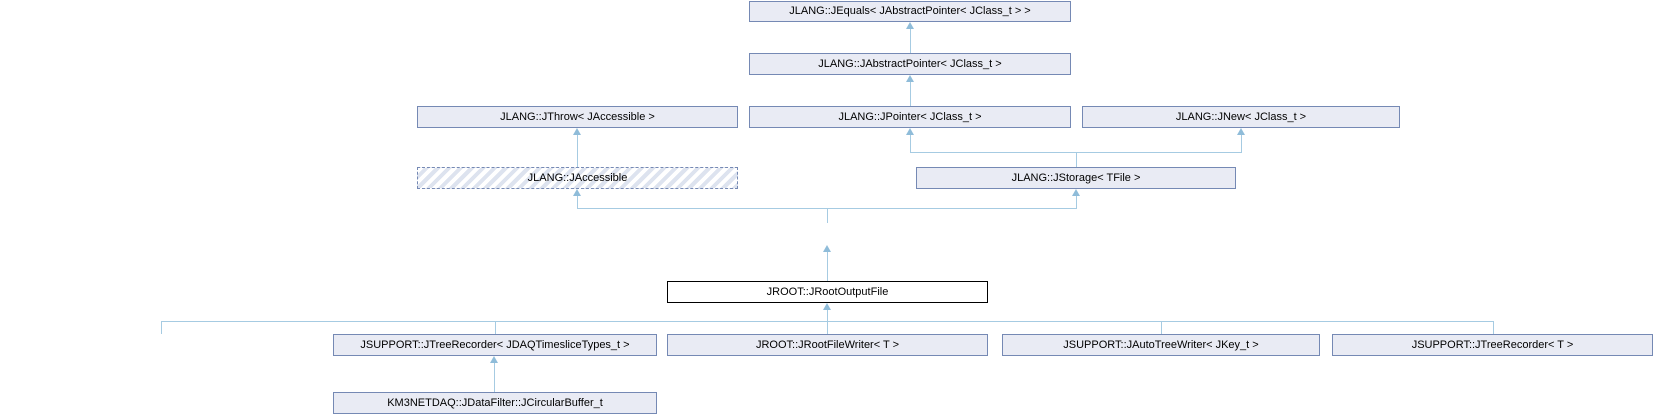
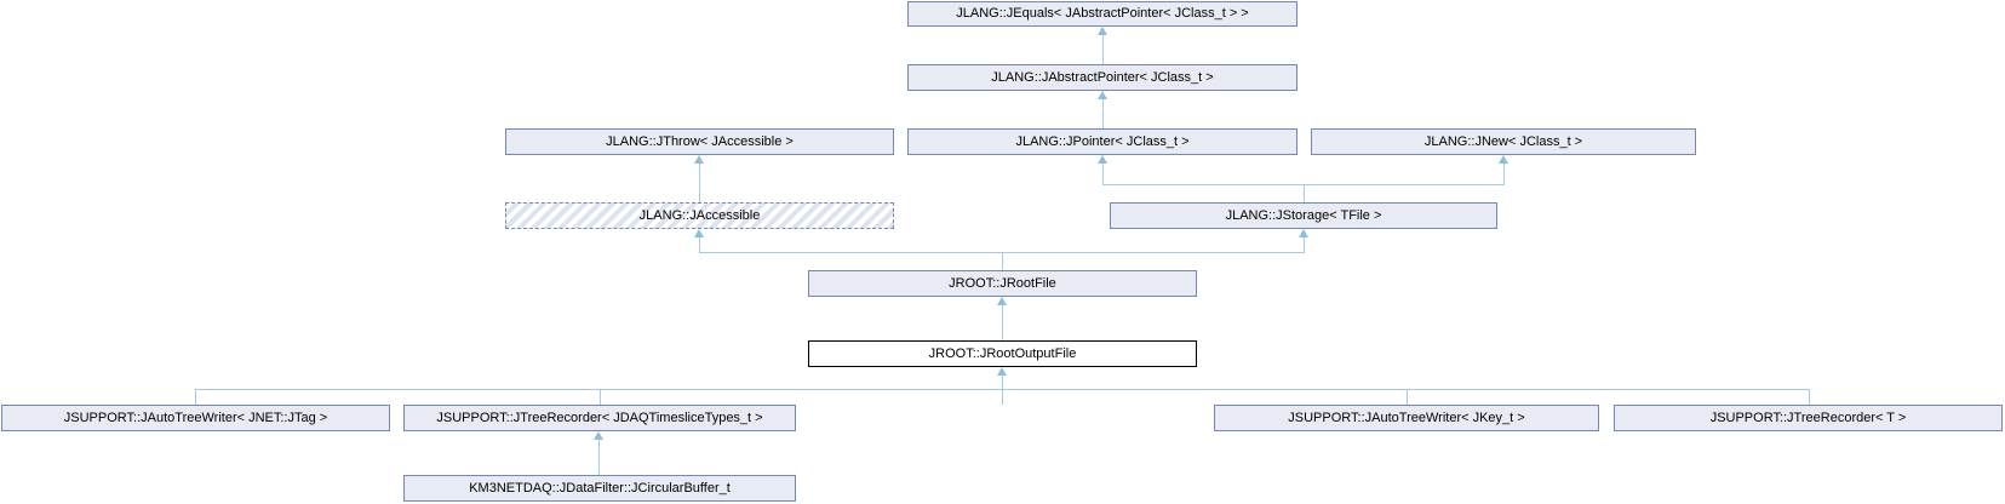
  JLANG::JEquals< JAbstractPointer< JClass_t > >
  JLANG::JAbstractPointer< JClass_t >
  JLANG::JThrow< JAccessible >
  JLANG::JPointer< JClass_t >
  JLANG::JNew< JClass_t >
  JLANG::JAccessible
  JLANG::JStorage< TFile >
+ JROOT::JRootFile
  JROOT::JRootOutputFile
+ JSUPPORT::JAutoTreeWriter< JNET::JTag >
  JSUPPORT::JTreeRecorder< JDAQTimesliceTypes_t >
- JROOT::JRootFileWriter< T >
  JSUPPORT::JAutoTreeWriter< JKey_t >
  JSUPPORT::JTreeRecorder< T >
  KM3NETDAQ::JDataFilter::JCircularBuffer_t
